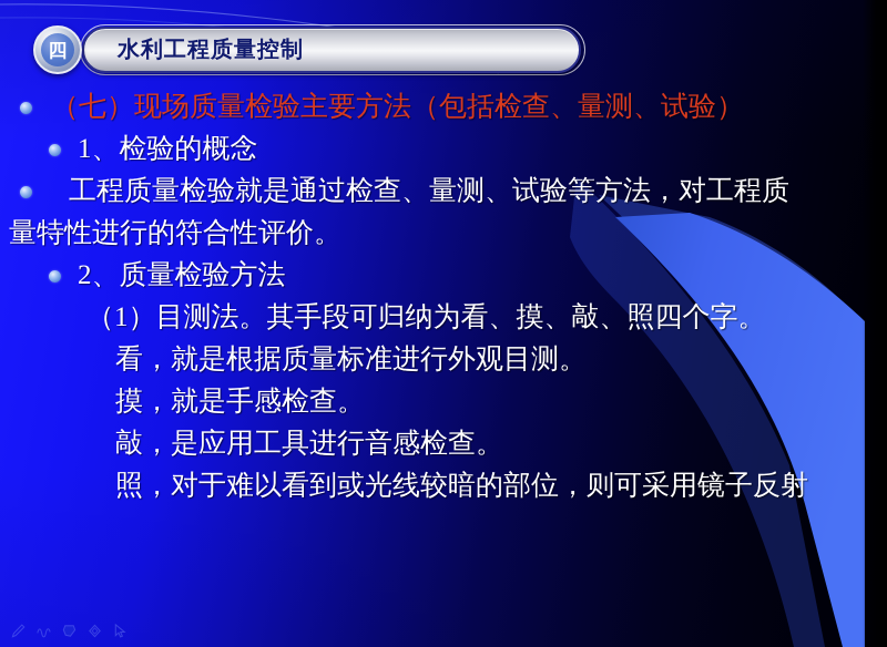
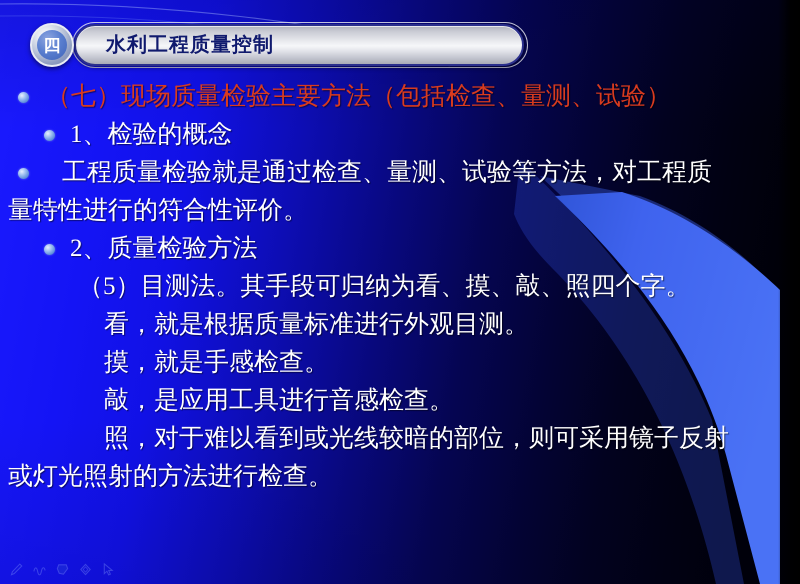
  四
  水利工程质量控制
  （七）现场质量检验主要方法（包括检查、量测、试验）
  1、检验的概念
  工程质量检验就是通过检查、量测、试验等方法，对工程质
  量特性进行的符合性评价。
  2、质量检验方法
- （1）目测法。其手段可归纳为看、摸、敲、照四个字。
+ （5）目测法。其手段可归纳为看、摸、敲、照四个字。
  看，就是根据质量标准进行外观目测。
  摸，就是手感检查。
  敲，是应用工具进行音感检查。
  照，对于难以看到或光线较暗的部位，则可采用镜子反射
+ 或灯光照射的方法进行检查。
